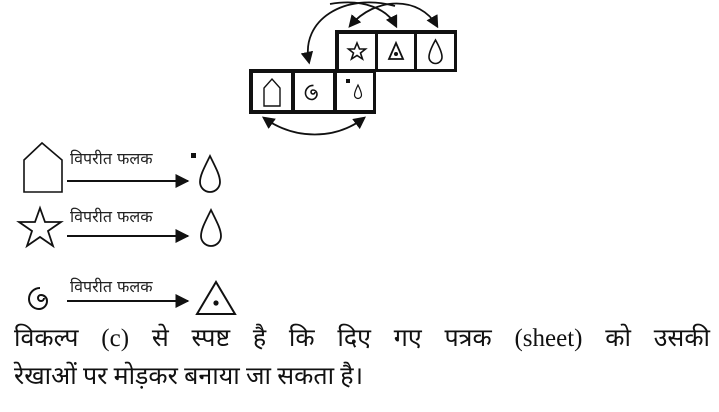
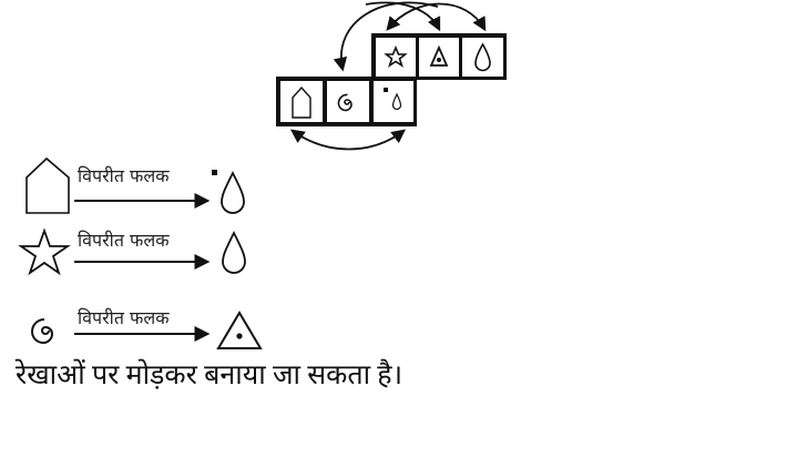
  विपरीत फलक
  विपरीत फलक
  विपरीत फलक
- विकल्प (c) से स्पष्ट है कि दिए गए पत्रक (sheet) को उसकी
  रेखाओं पर मोड़कर बनाया जा सकता है।
